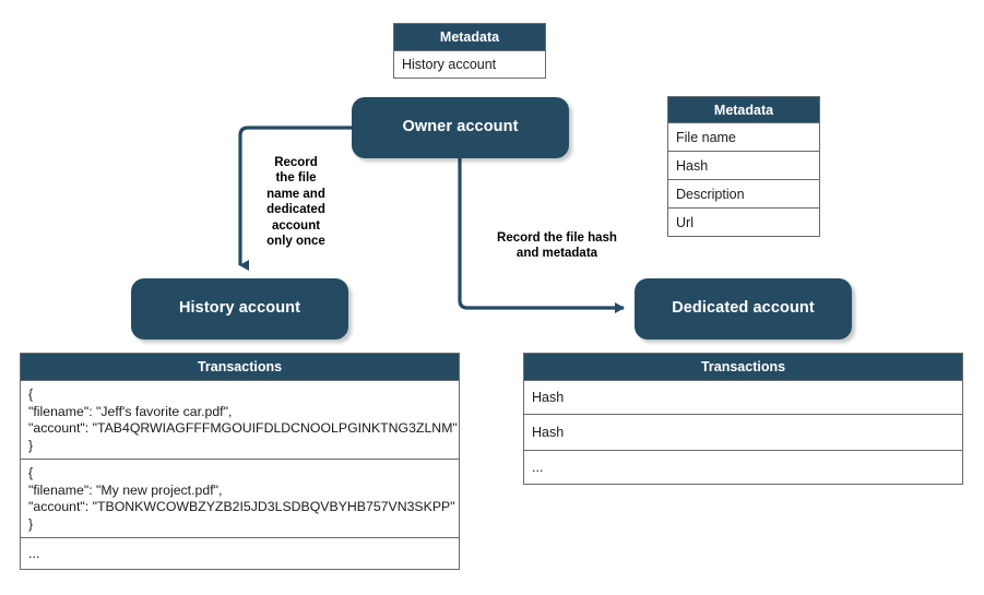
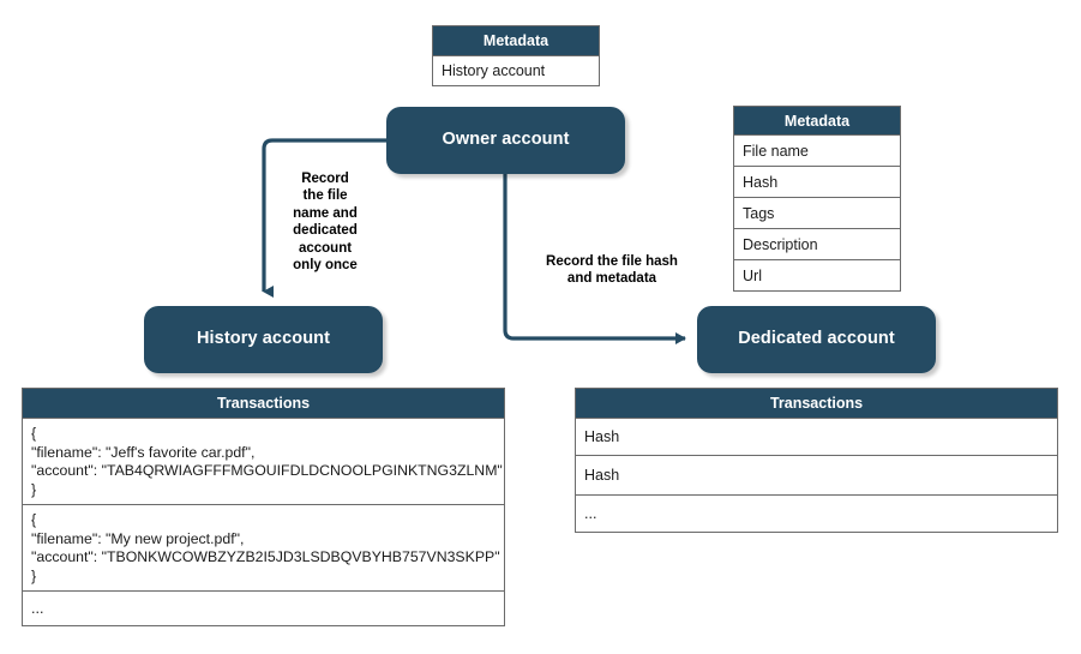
  Owner account
  History account
  Dedicated account
  Record
  the file
  name and
  dedicated
  account
  only once
  Record the file hash
  and metadata
  Metadata
  History account
  Metadata
  File name
  Hash
+ Tags
  Description
  Url
  Transactions
  {
  "filename": "Jeff's favorite car.pdf",
  "account": "TAB4QRWIAGFFFMGOUIFDLDCNOOLPGINKTNG3ZLNM"
  }
  {
  "filename": "My new project.pdf",
  "account": "TBONKWCOWBZYZB2I5JD3LSDBQVBYHB757VN3SKPP"
  }
  ...
  Transactions
  Hash
  Hash
  ...
